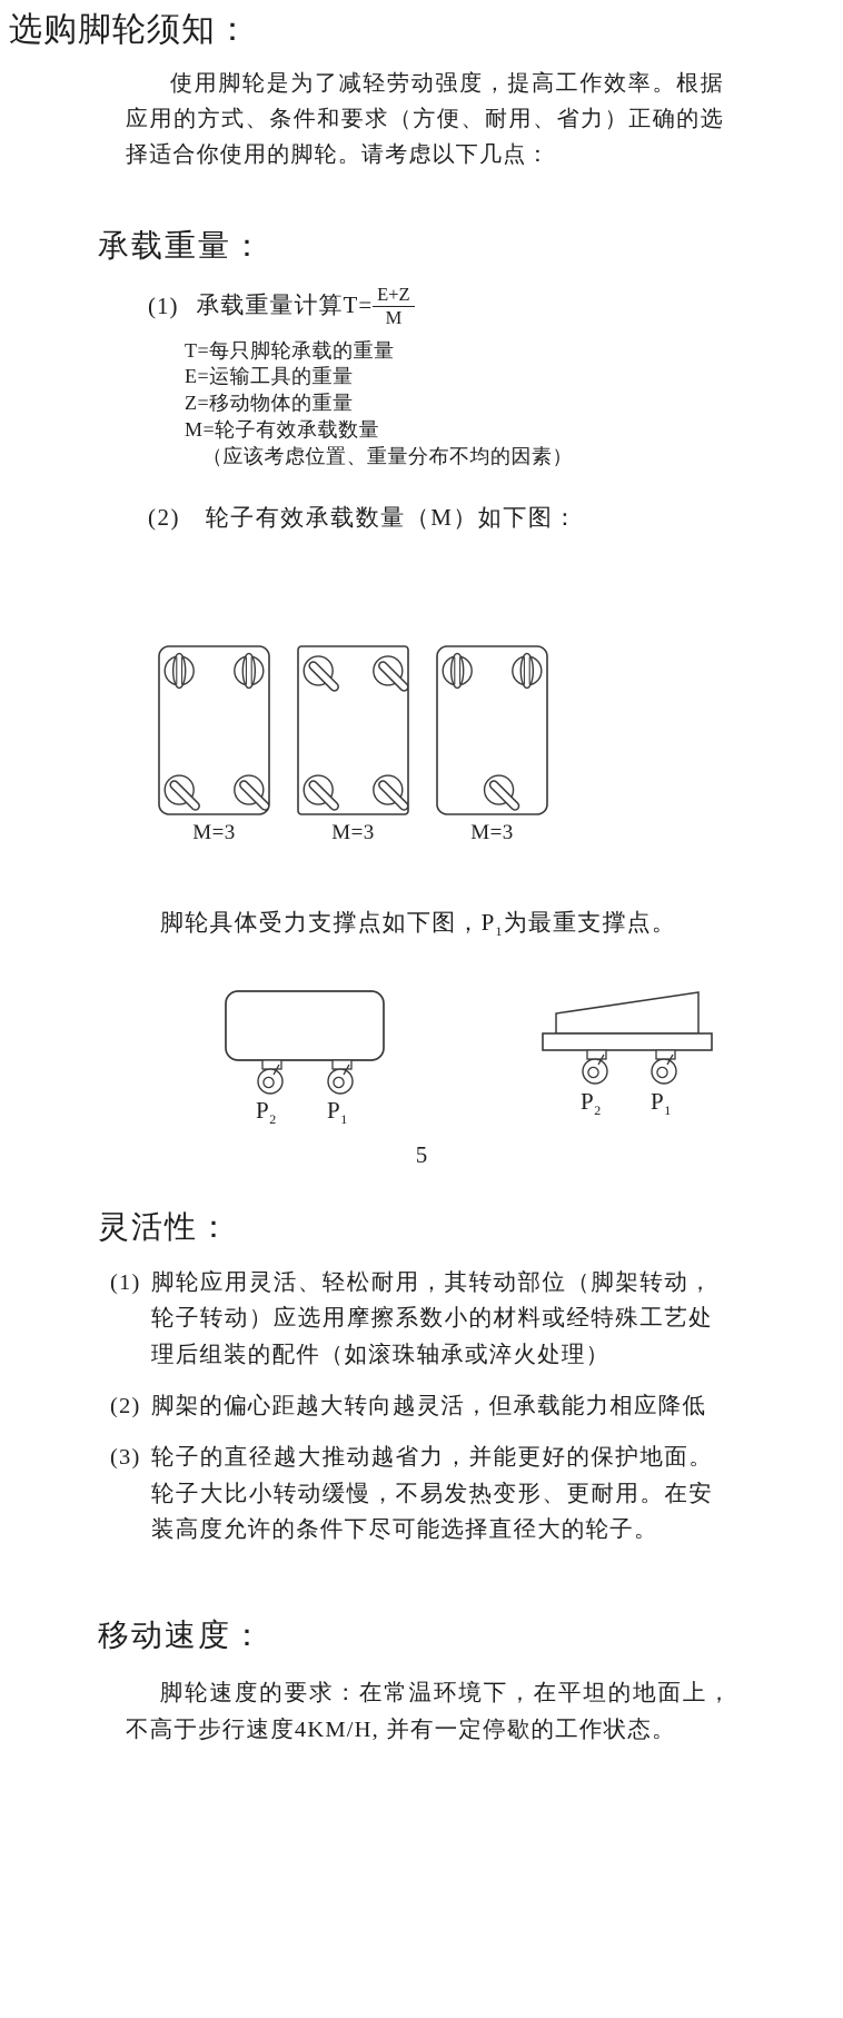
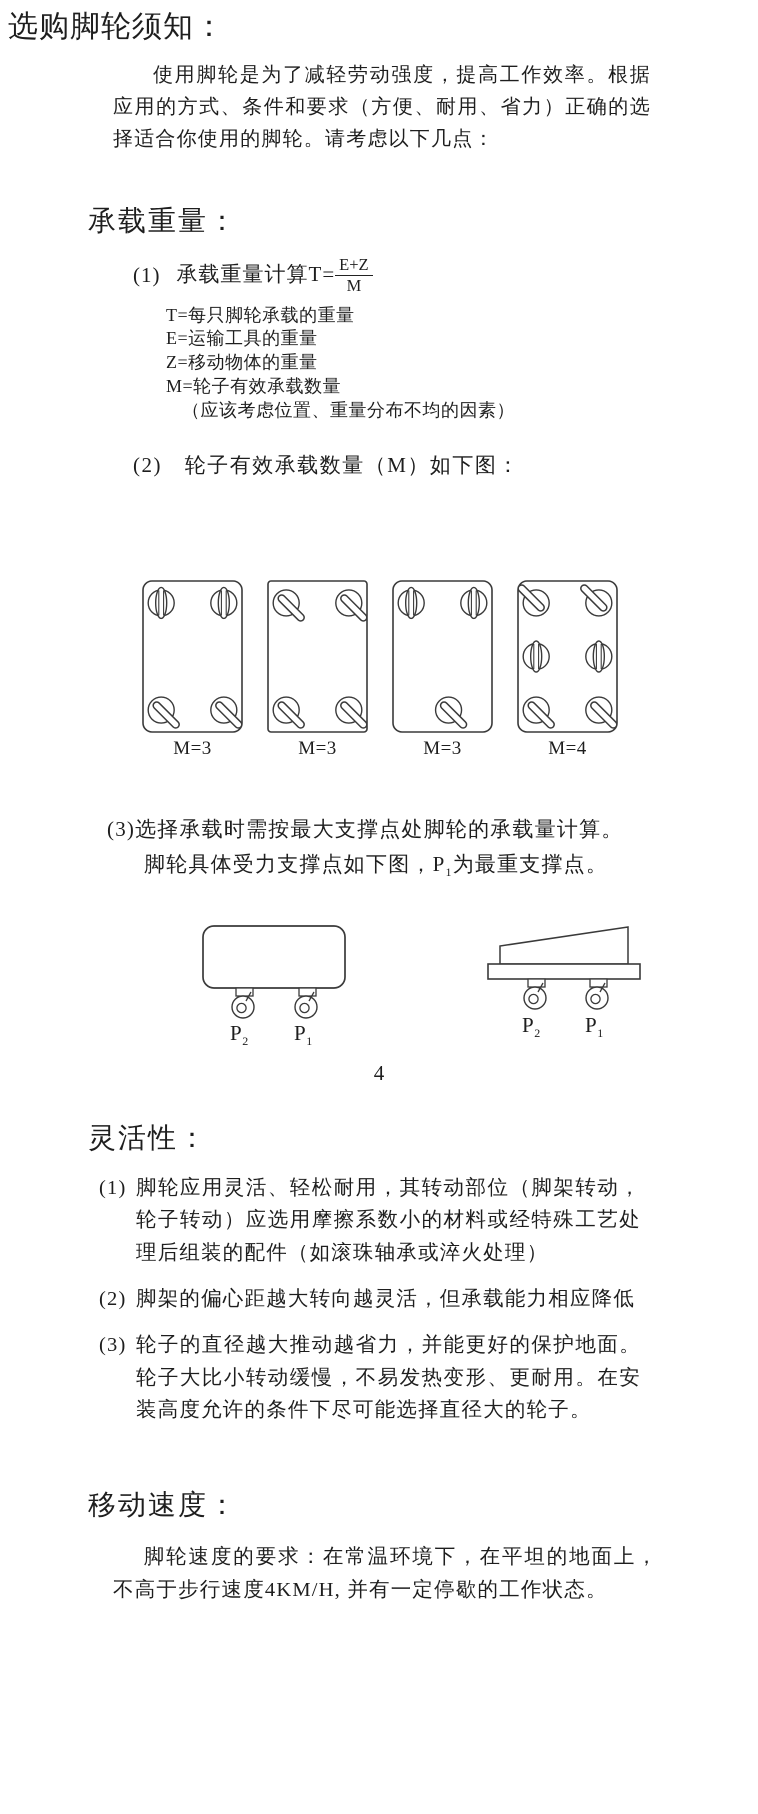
  选购脚轮须知：
  使用脚轮是为了减轻劳动强度，提高工作效率。根据应用的方式、条件和要求（方便、耐用、省力）正确的选择适合你使用的脚轮。请考虑以下几点：
  承载重量：
  (1)
  承载重量计算T=
  E+Z
  M
  T=每只脚轮承载的重量
  E=运输工具的重量
  Z=移动物体的重量
  M=轮子有效承载数量
  （应该考虑位置、重量分布不均的因素）
  (2) 轮子有效承载数量（M）如下图：
  M=3
  M=3
  M=3
+ M=4
+ (3)选择承载时需按最大支撑点处脚轮的承载量计算。
  脚轮具体受力支撑点如下图，P1为最重支撑点。
  P2
  P1
  P2
  P1
- 5
+ 4
  灵活性：
  (1)
  脚轮应用灵活、轻松耐用，其转动部位（脚架转动，轮子转动）应选用摩擦系数小的材料或经特殊工艺处理后组装的配件（如滚珠轴承或淬火处理）
  (2)
  脚架的偏心距越大转向越灵活，但承载能力相应降低
  (3)
  轮子的直径越大推动越省力，并能更好的保护地面。轮子大比小转动缓慢，不易发热变形、更耐用。在安装高度允许的条件下尽可能选择直径大的轮子。
  移动速度：
  脚轮速度的要求：在常温环境下，在平坦的地面上，不高于步行速度4KM/H, 并有一定停歇的工作状态。
